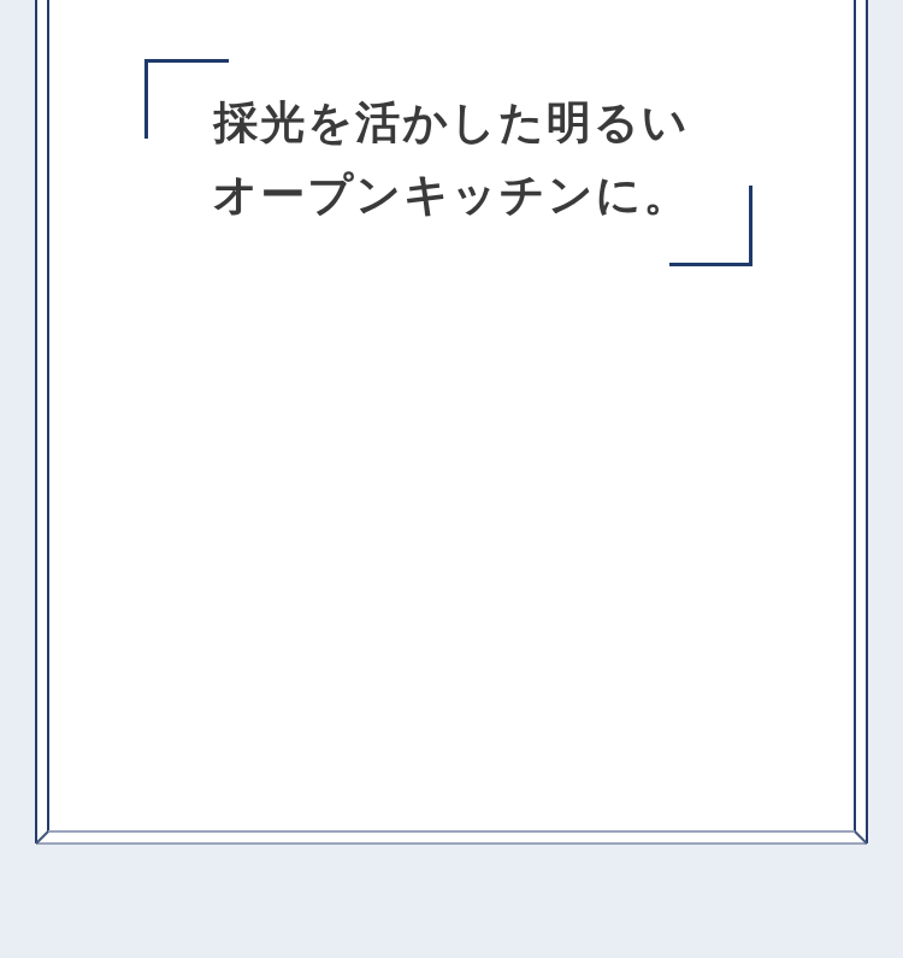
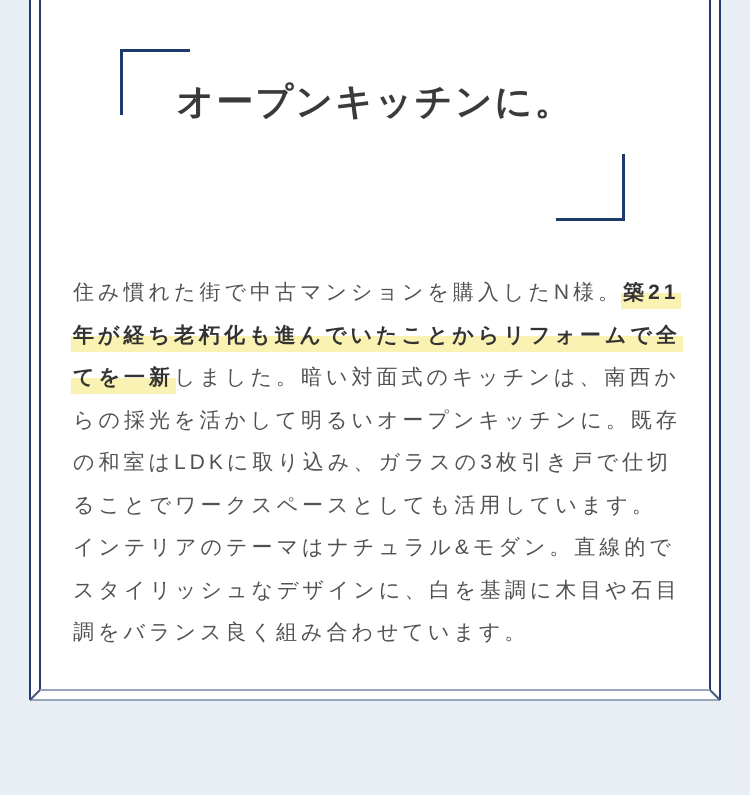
- 採光を活かした明るい
  オープンキッチンに。
+ 住み慣れた街で中古マンションを購入したN様。築21年が経ち老朽化も進んでいたことからリフォームで全てを一新しました。暗い対面式のキッチンは、南西からの採光を活かして明るいオープンキッチンに。既存の和室はLDKに取り込み、ガラスの3枚引き戸で仕切ることでワークスペースとしても活用しています。インテリアのテーマはナチュラル&モダン。直線的でスタイリッシュなデザインに、白を基調に木目や石目調をバランス良く組み合わせています。
